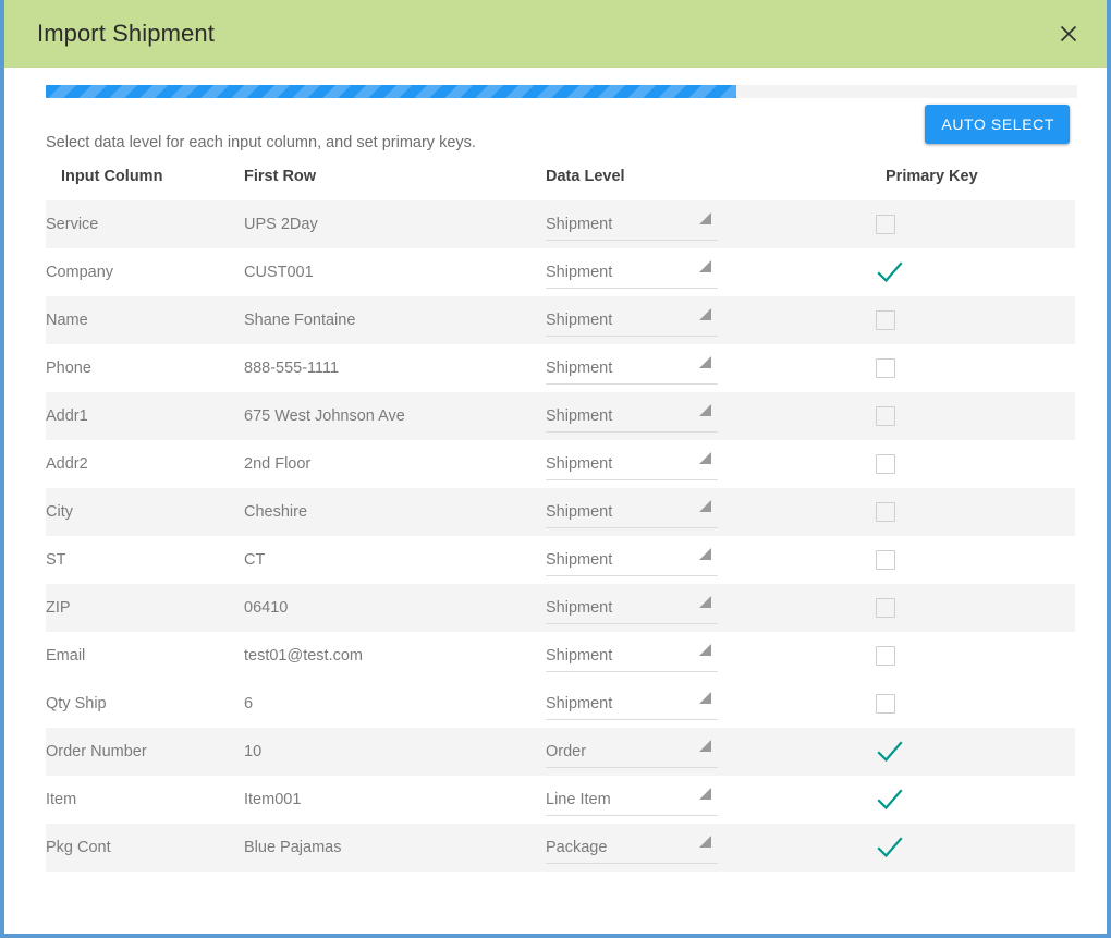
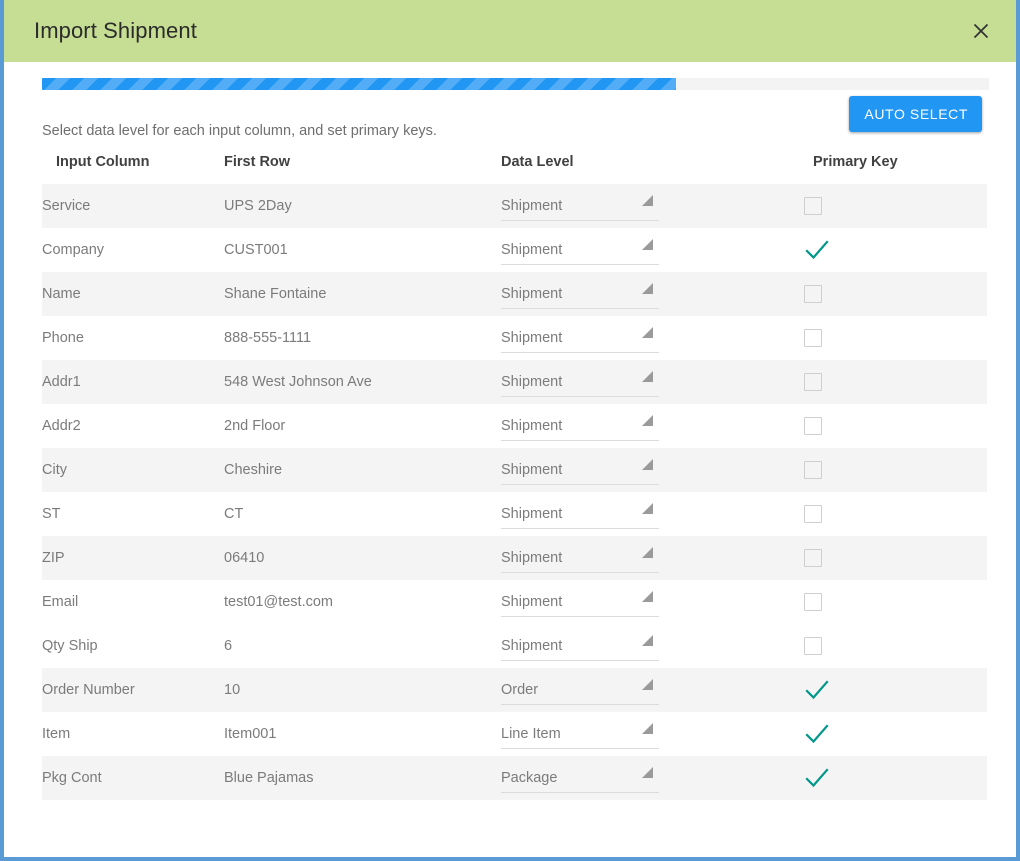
  Import Shipment
  Select data level for each input column, and set primary keys.
  AUTO SELECT
  Input Column	First Row	Data Level	Primary Key
  Service	UPS 2Day	Shipment
  Company	CUST001	Shipment
  Name	Shane Fontaine	Shipment
  Phone	888-555-1111	Shipment
- Addr1	675 West Johnson Ave	Shipment
+ Addr1	548 West Johnson Ave	Shipment
  Addr2	2nd Floor	Shipment
  City	Cheshire	Shipment
  ST	CT	Shipment
  ZIP	06410	Shipment
  Email	test01@test.com	Shipment
  Qty Ship	6	Shipment
  Order Number	10	Order
  Item	Item001	Line Item
  Pkg Cont	Blue Pajamas	Package
